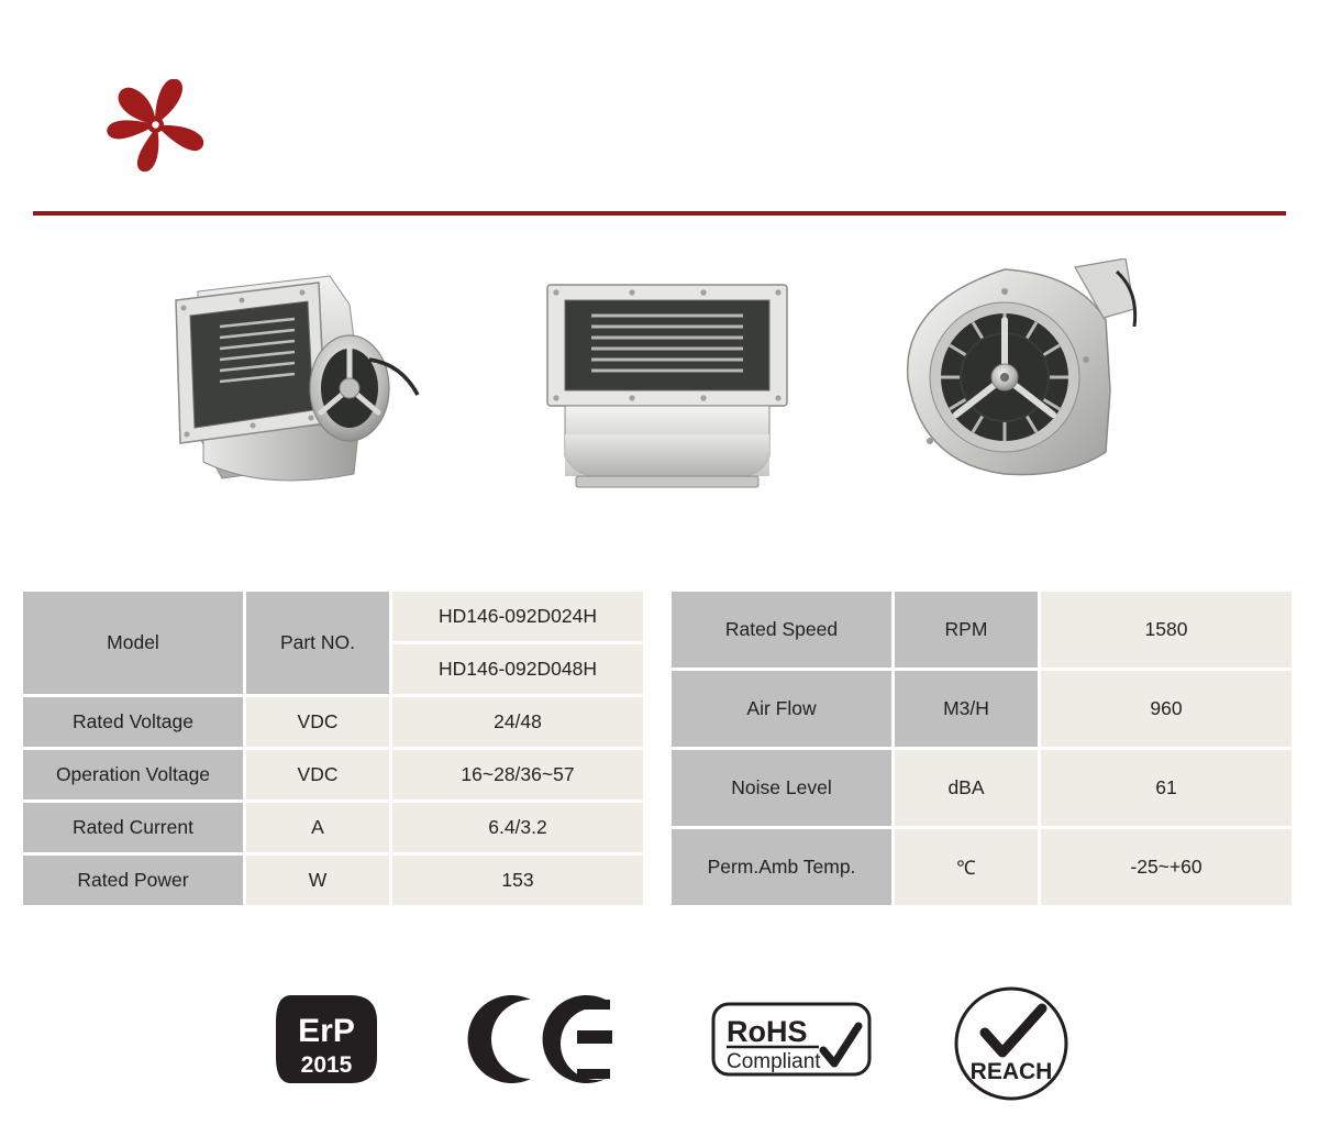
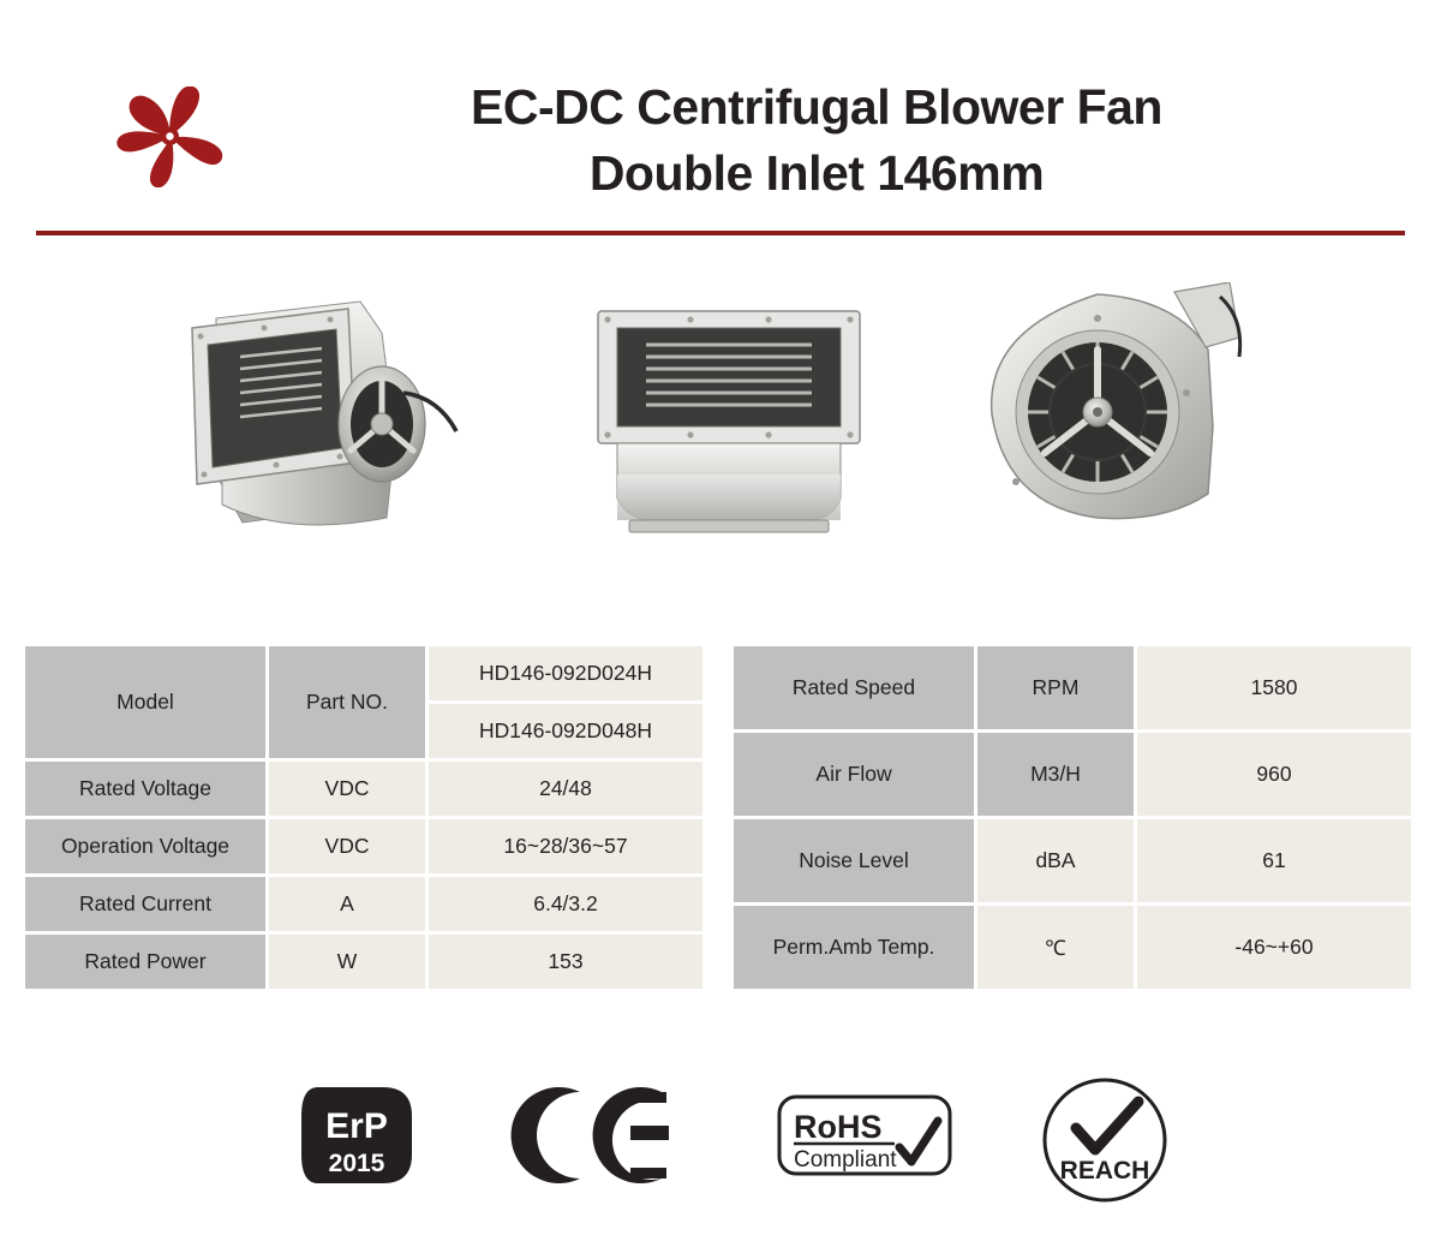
+ EC-DC Centrifugal Blower Fan
+ Double Inlet 146mm
  Model	Part NO.	HD146-092D024H
  HD146-092D048H
  Rated Voltage	VDC	24/48
  Operation Voltage	VDC	16~28/36~57
  Rated Current	A	6.4/3.2
  Rated Power	W	153
  Rated Speed	RPM	1580
  Air Flow	M3/H	960
  Noise Level	dBA	61
- Perm.Amb Temp.	℃	-25~+60
+ Perm.Amb Temp.	℃	-46~+60
  ErP
  2015
  RoHS
  Compliant
  REACH
